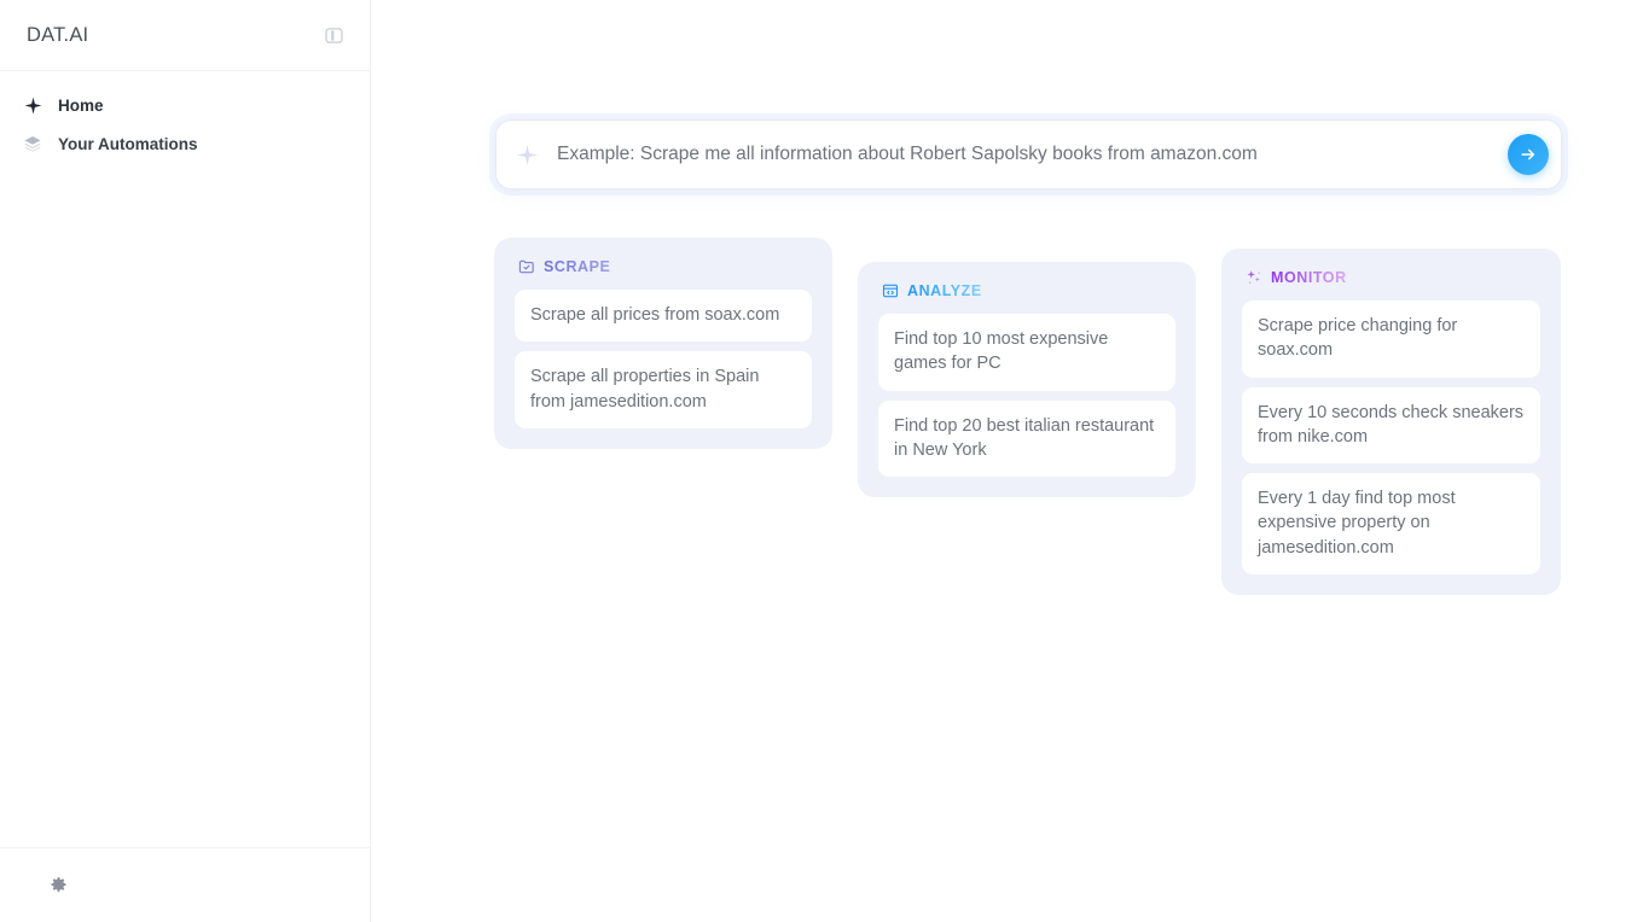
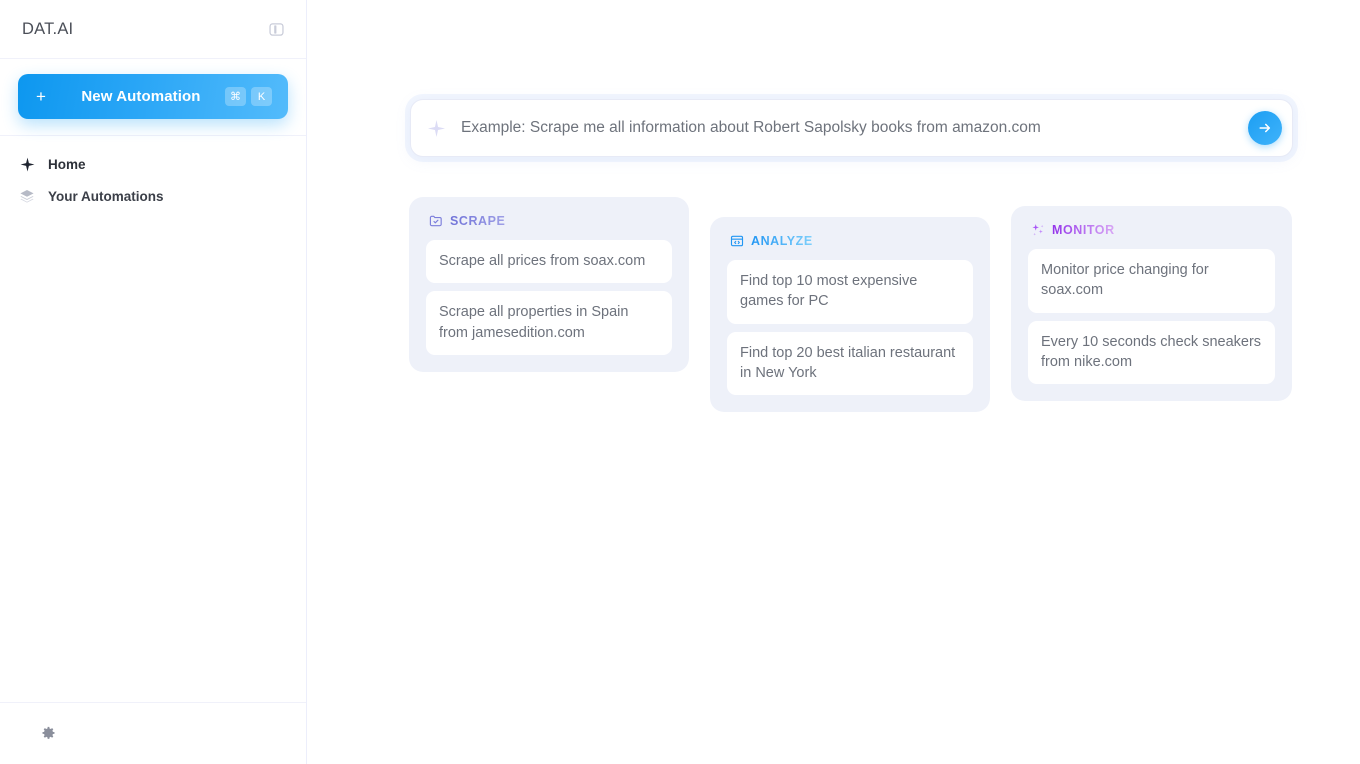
  DAT.AI
+ +
+ New Automation
+ ⌘
+ K
  Home
  Your Automations
  Example: Scrape me all information about Robert Sapolsky books from amazon.com
  SCRAPE
  Scrape all prices from soax.com
  Scrape all properties in Spain from jamesedition.com
  ANALYZE
  Find top 10 most expensive games for PC
  Find top 20 best italian restaurant in New York
  MONITOR
- Scrape price changing for soax.com
+ Monitor price changing for soax.com
  Every 10 seconds check sneakers from nike.com
- Every 1 day find top most expensive property on jamesedition.com
